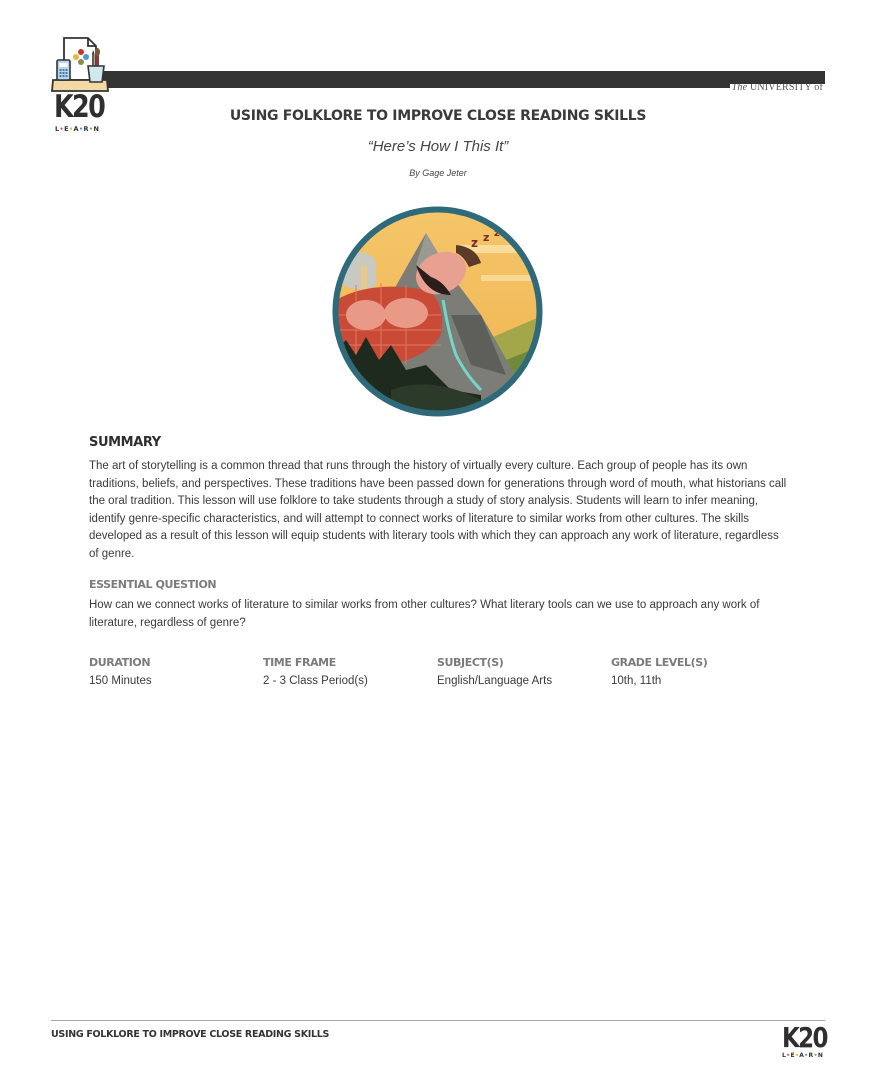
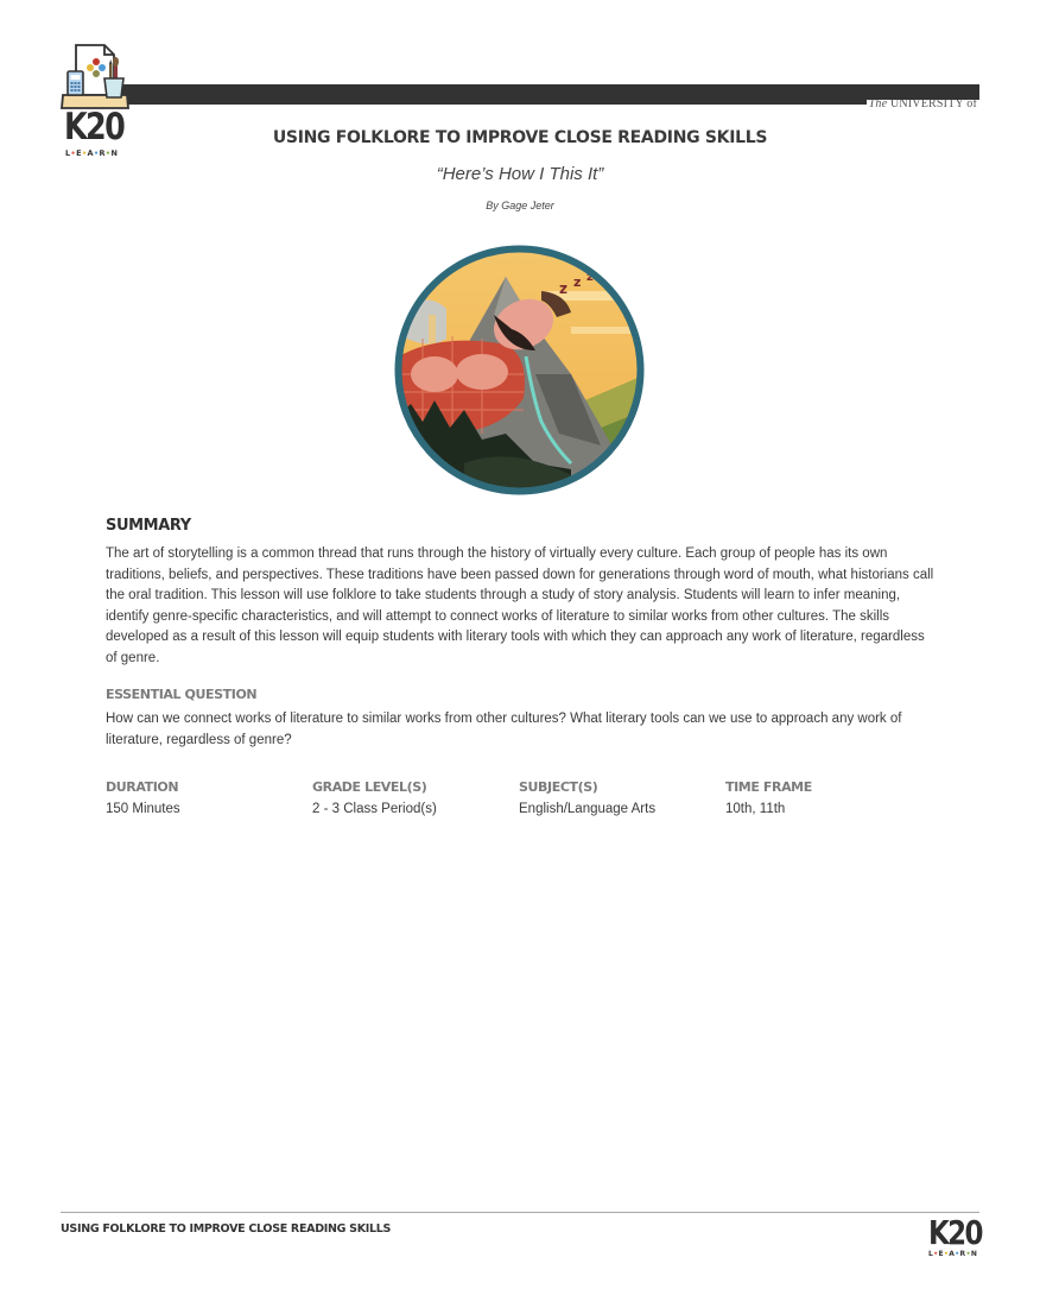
  The UNIVERSITY of
  K20
  L•E•A•R•N
  USING FOLKLORE TO IMPROVE CLOSE READING SKILLS
  “Here’s How I This It”
  By Gage Jeter
  z
  z
  z
  SUMMARY
  The art of storytelling is a common thread that runs through the history of virtually every culture. Each group of people has its own traditions, beliefs, and perspectives. These traditions have been passed down for generations through word of mouth, what historians call the oral tradition. This lesson will use folklore to take students through a study of story analysis. Students will learn to infer meaning, identify genre-specific characteristics, and will attempt to connect works of literature to similar works from other cultures. The skills developed as a result of this lesson will equip students with literary tools with which they can approach any work of literature, regardless of genre.
  ESSENTIAL QUESTION
  How can we connect works of literature to similar works from other cultures? What literary tools can we use to approach any work of literature, regardless of genre?
  DURATION
  150 Minutes
- TIME FRAME
+ GRADE LEVEL(S)
  2 - 3 Class Period(s)
  SUBJECT(S)
  English/Language Arts
- GRADE LEVEL(S)
+ TIME FRAME
  10th, 11th
  USING FOLKLORE TO IMPROVE CLOSE READING SKILLS
  K20
